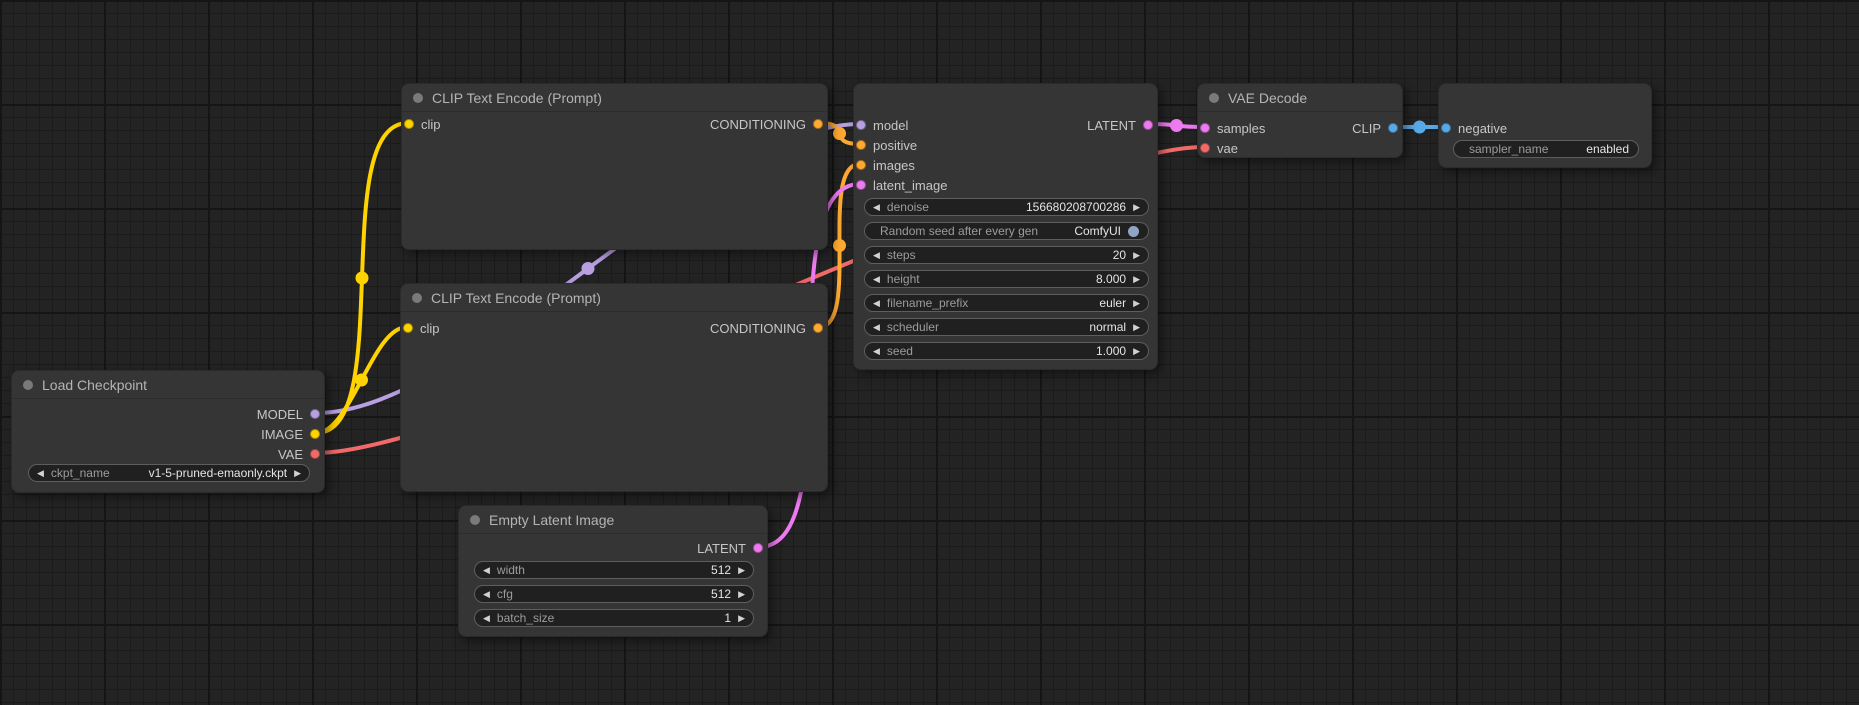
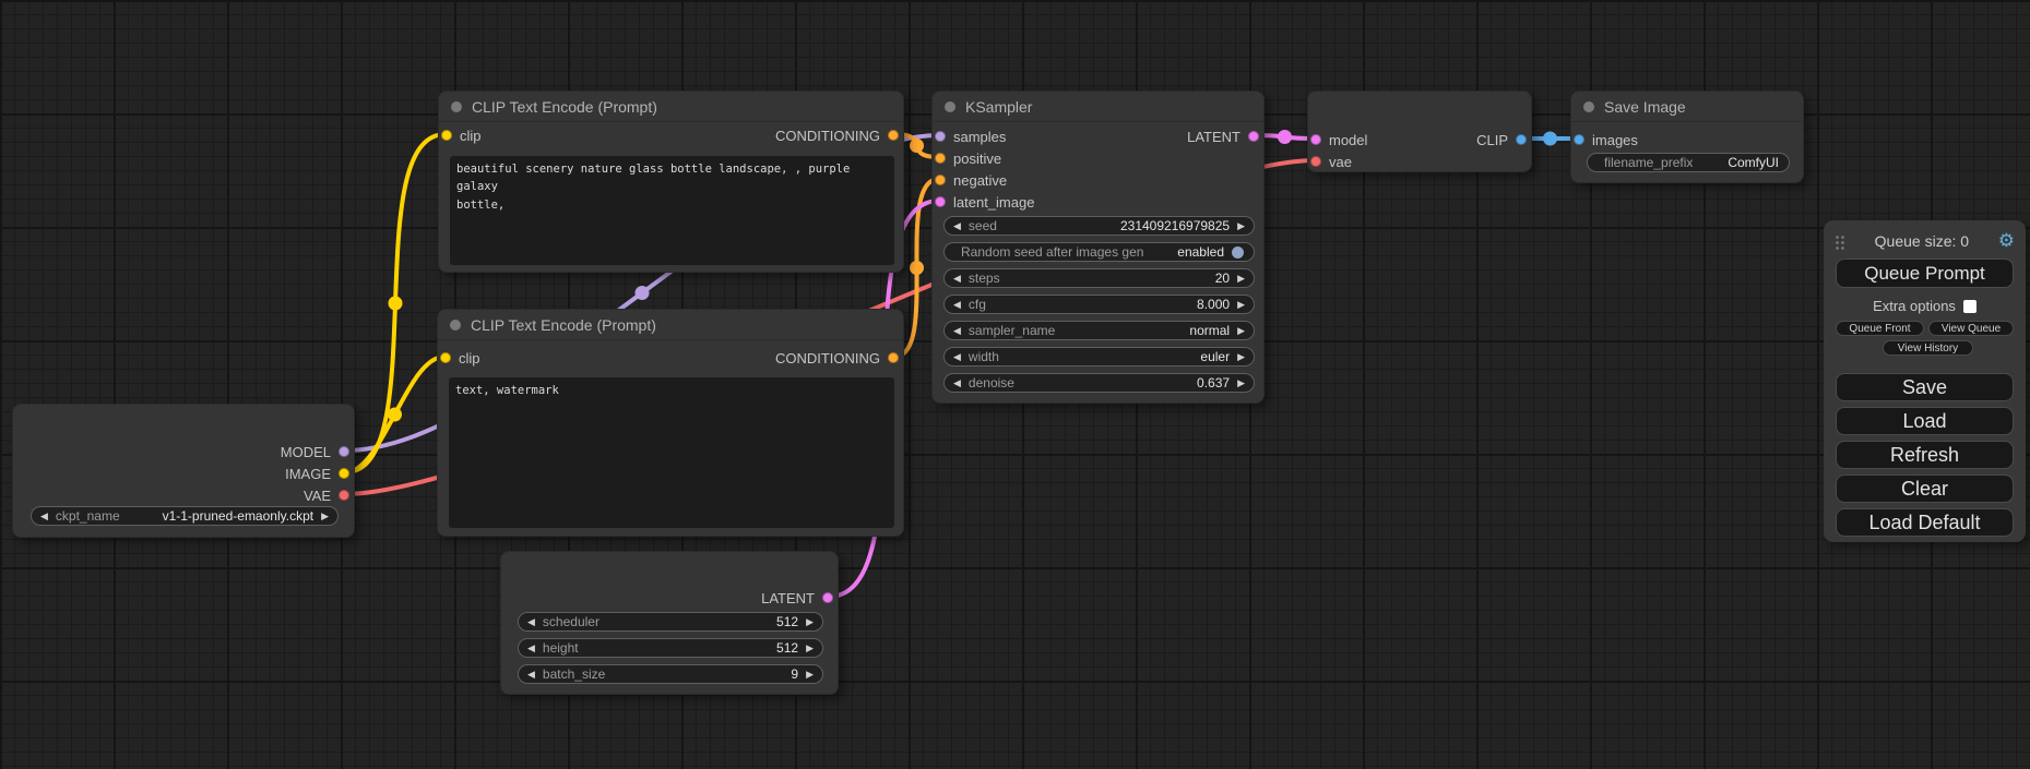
- Load Checkpoint
  MODEL
  IMAGE
  VAE
  ◀
  ckpt_name
- v1-5-pruned-emaonly.ckpt
+ v1-1-pruned-emaonly.ckpt
  ▶
  CLIP Text Encode (Prompt)
  clip
  CONDITIONING
+ beautiful scenery nature glass bottle landscape, , purple galaxy
+ bottle,
  CLIP Text Encode (Prompt)
  clip
  CONDITIONING
+ text, watermark
+ KSampler
- model
+ samples
  positive
- images
+ negative
  latent_image
  LATENT
  ◀
- denoise
+ seed
- 156680208700286
+ 231409216979825
  ▶
- Random seed after every gen
+ Random seed after images gen
- ComfyUI
+ enabled
  ◀
  steps
  20
  ▶
  ◀
- height
+ cfg
  8.000
  ▶
  ◀
- filename_prefix
+ sampler_name
- euler
+ normal
  ▶
  ◀
- scheduler
+ width
- normal
+ euler
  ▶
  ◀
- seed
+ denoise
- 1.000
+ 0.637
  ▶
- VAE Decode
- samples
+ model
  vae
  CLIP
+ Save Image
- negative
+ images
- sampler_name
+ filename_prefix
- enabled
+ ComfyUI
- Empty Latent Image
  LATENT
  ◀
- width
+ scheduler
  512
  ▶
  ◀
- cfg
+ height
  512
  ▶
  ◀
  batch_size
- 1
+ 9
  ▶
+ Queue size: 0
+ ⚙
+ Queue Prompt
+ Extra options
+ Queue Front
+ View Queue
+ View History
+ Save
+ Load
+ Refresh
+ Clear
+ Load Default
